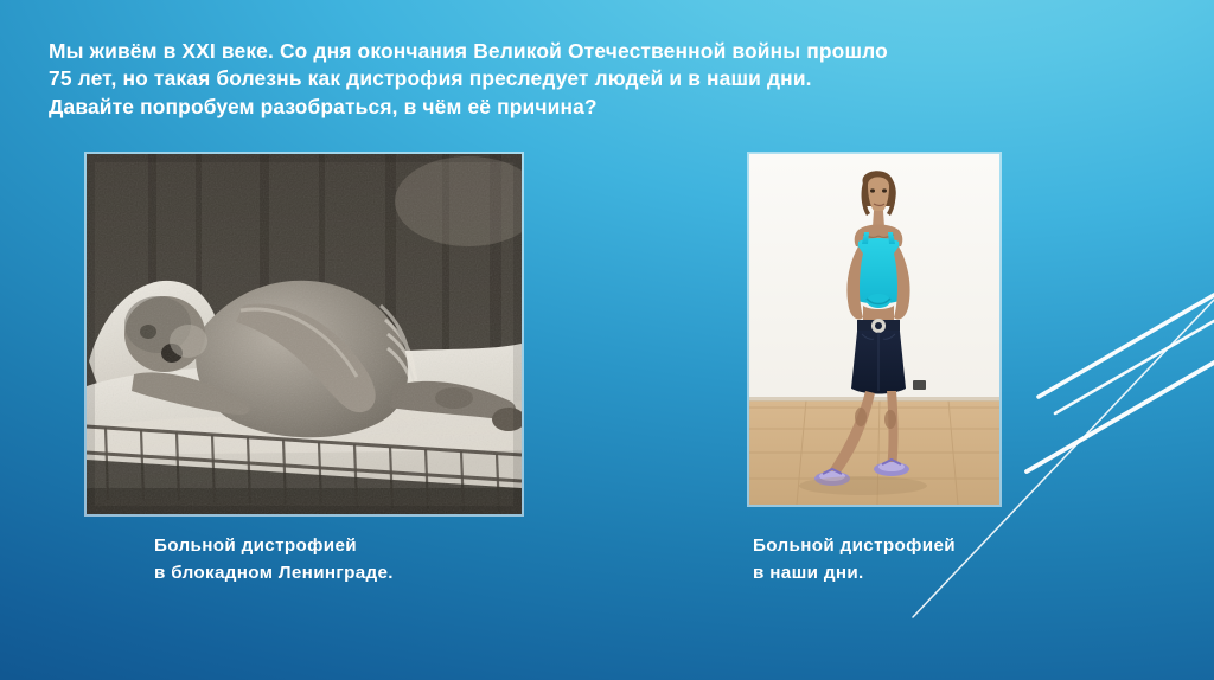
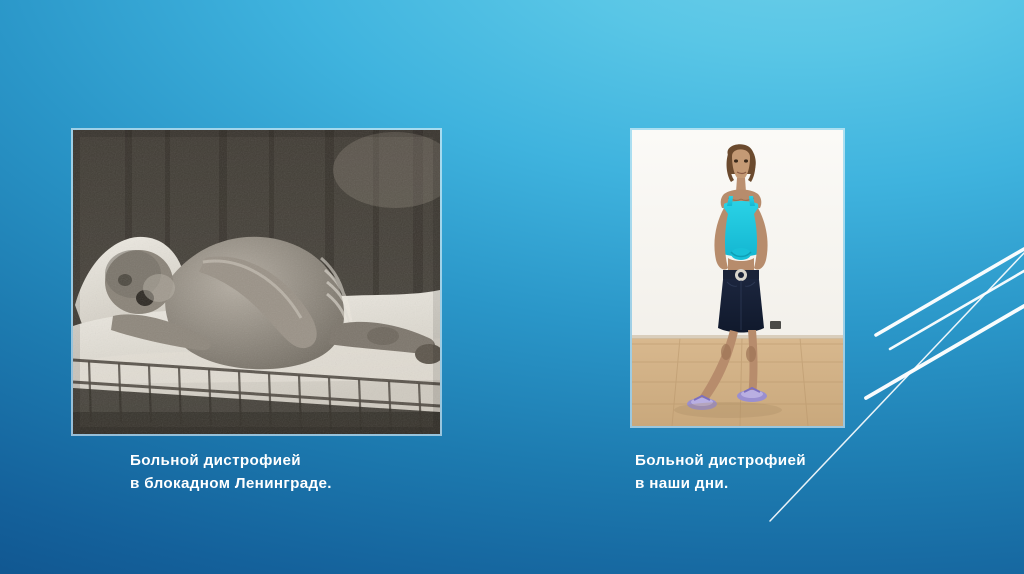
- Мы живём в XXI веке. Со дня окончания Великой Отечественной войны прошло
- 75 лет, но такая болезнь как дистрофия преследует людей и в наши дни.
- Давайте попробуем разобраться, в чём её причина?
  Больной дистрофией
  в блокадном Ленинграде.
  Больной дистрофией
  в наши дни.
